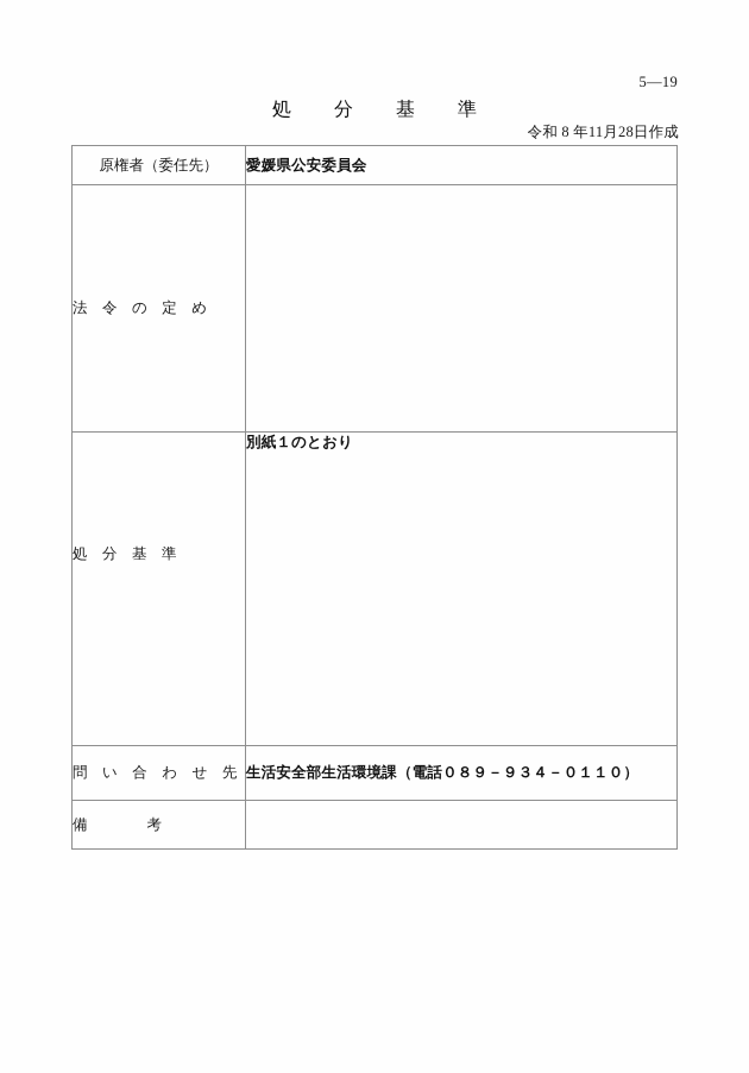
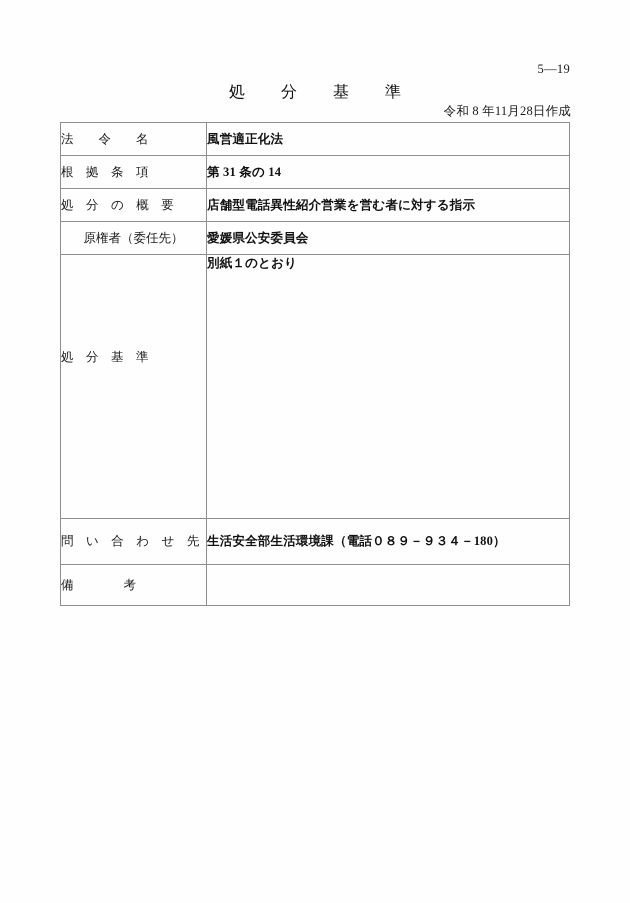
  5—19
  処 分 基 準
  令和 8 年11月28日作成
+ 法 令 名	風営適正化法
+ 根 拠 条 項	第 31 条の 14
+ 処 分 の 概 要	店舗型電話異性紹介営業を営む者に対する指示
  原権者（委任先）	愛媛県公安委員会
- 法 令 の 定 め
  処 分 基 準	別紙１のとおり
- 問 い 合 わ せ 先	生活安全部生活環境課（電話０８９－９３４－０１１０）
+ 問 い 合 わ せ 先	生活安全部生活環境課（電話０８９－９３４－180）
  備 考
